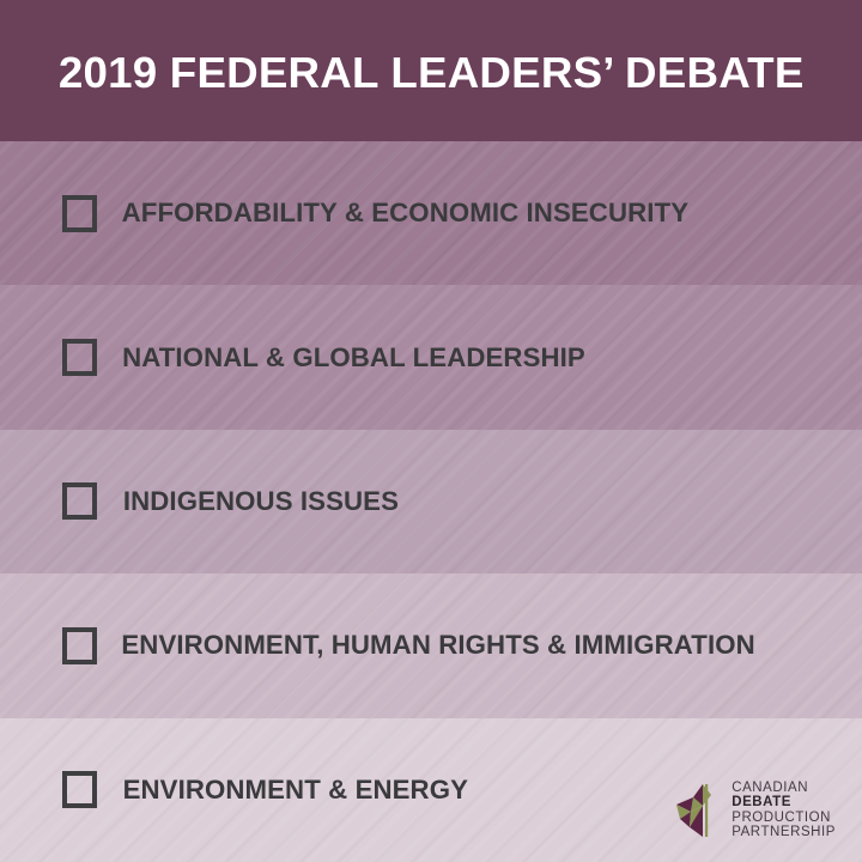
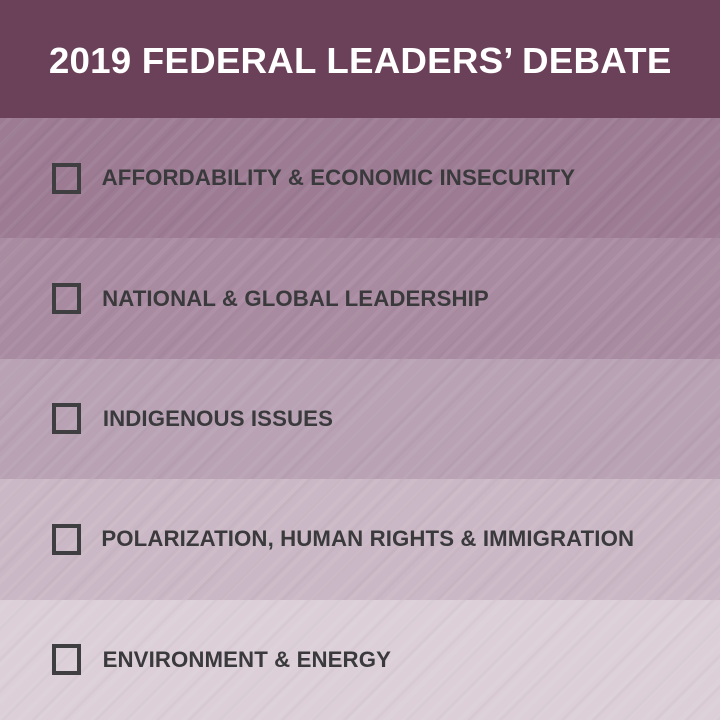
  2019 FEDERAL LEADERS’ DEBATE
  AFFORDABILITY & ECONOMIC INSECURITY
  NATIONAL & GLOBAL LEADERSHIP
  INDIGENOUS ISSUES
- ENVIRONMENT, HUMAN RIGHTS & IMMIGRATION
+ POLARIZATION, HUMAN RIGHTS & IMMIGRATION
  ENVIRONMENT & ENERGY
- CANADIAN
- DEBATE
- PRODUCTION
- PARTNERSHIP
